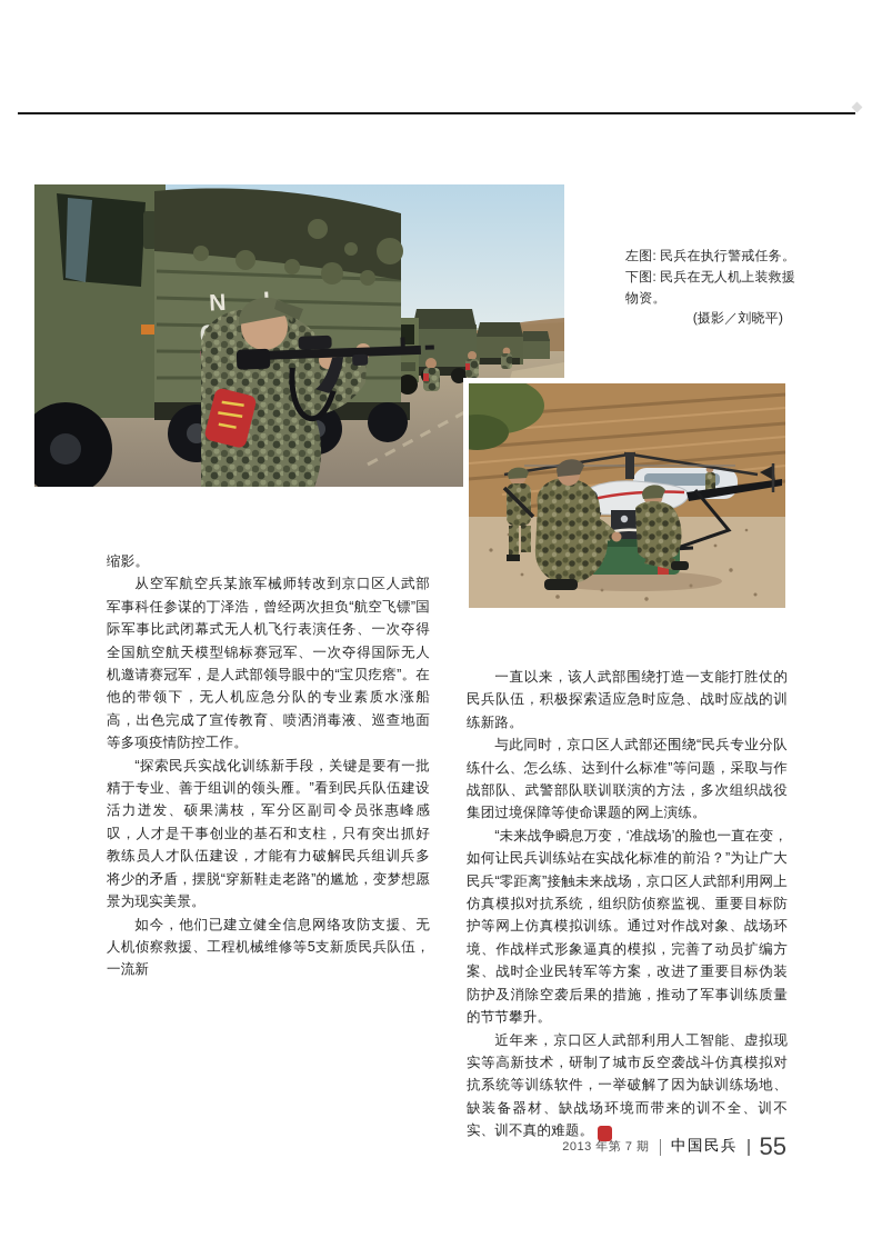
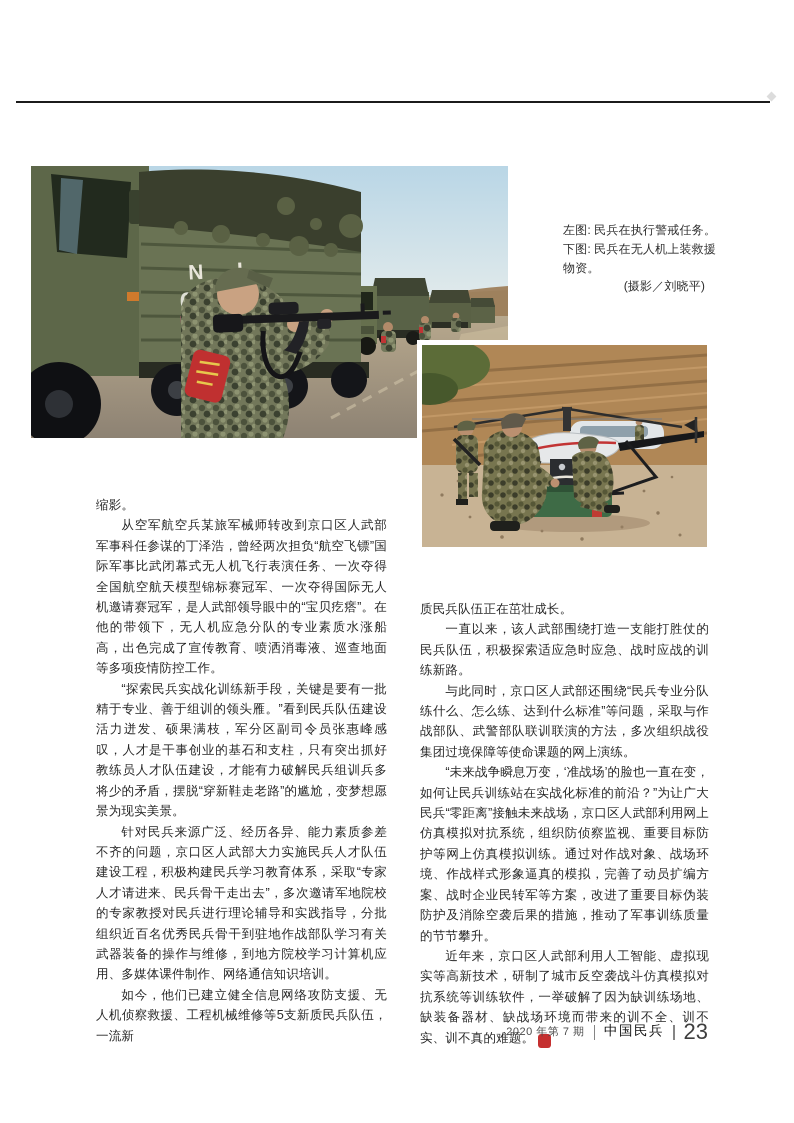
  左图: 民兵在执行警戒任务。
  下图: 民兵在无人机上装救援
  物资。
  (摄影／刘晓平)
  缩影。
  从空军航空兵某旅军械师转改到京口区人武部军事科任参谋的丁泽浩，曾经两次担负“航空飞镖”国际军事比武闭幕式无人机飞行表演任务、一次夺得全国航空航天模型锦标赛冠军、一次夺得国际无人机邀请赛冠军，是人武部领导眼中的“宝贝疙瘩”。在他的带领下，无人机应急分队的专业素质水涨船高，出色完成了宣传教育、喷洒消毒液、巡查地面等多项疫情防控工作。
  “探索民兵实战化训练新手段，关键是要有一批精于专业、善于组训的领头雁。”看到民兵队伍建设活力迸发、硕果满枝，军分区副司令员张惠峰感叹，人才是干事创业的基石和支柱，只有突出抓好教练员人才队伍建设，才能有力破解民兵组训兵多将少的矛盾，摆脱“穿新鞋走老路”的尴尬，变梦想愿景为现实美景。
+ 针对民兵来源广泛、经历各异、能力素质参差不齐的问题，京口区人武部大力实施民兵人才队伍建设工程，积极构建民兵学习教育体系，采取“专家人才请进来、民兵骨干走出去”，多次邀请军地院校的专家教授对民兵进行理论辅导和实践指导，分批组织近百名优秀民兵骨干到驻地作战部队学习有关武器装备的操作与维修，到地方院校学习计算机应用、多媒体课件制作、网络通信知识培训。
  如今，他们已建立健全信息网络攻防支援、无人机侦察救援、工程机械维修等5支新质民兵队伍，一流新
+ 质民兵队伍正在茁壮成长。
  一直以来，该人武部围绕打造一支能打胜仗的民兵队伍，积极探索适应急时应急、战时应战的训练新路。
  与此同时，京口区人武部还围绕“民兵专业分队练什么、怎么练、达到什么标准”等问题，采取与作战部队、武警部队联训联演的方法，多次组织战役集团过境保障等使命课题的网上演练。
  “未来战争瞬息万变，‘准战场’的脸也一直在变，如何让民兵训练站在实战化标准的前沿？”为让广大民兵“零距离”接触未来战场，京口区人武部利用网上仿真模拟对抗系统，组织防侦察监视、重要目标防护等网上仿真模拟训练。通过对作战对象、战场环境、作战样式形象逼真的模拟，完善了动员扩编方案、战时企业民转军等方案，改进了重要目标伪装防护及消除空袭后果的措施，推动了军事训练质量的节节攀升。
  近年来，京口区人武部利用人工智能、虚拟现实等高新技术，研制了城市反空袭战斗仿真模拟对抗系统等训练软件，一举破解了因为缺训练场地、缺装备器材、缺战场环境而带来的训不全、训不实、训不真的难题。
- 2013 年第 7 期
+ 2020 年第 7 期
  中国民兵
- 55
+ 23
